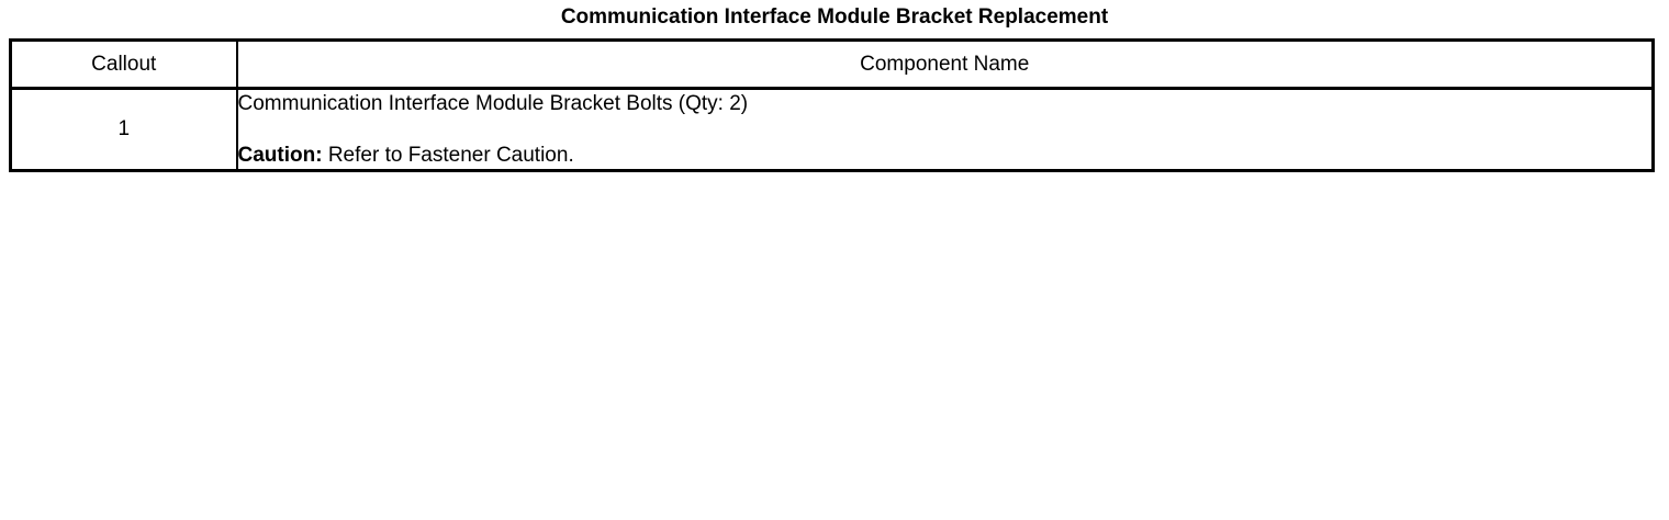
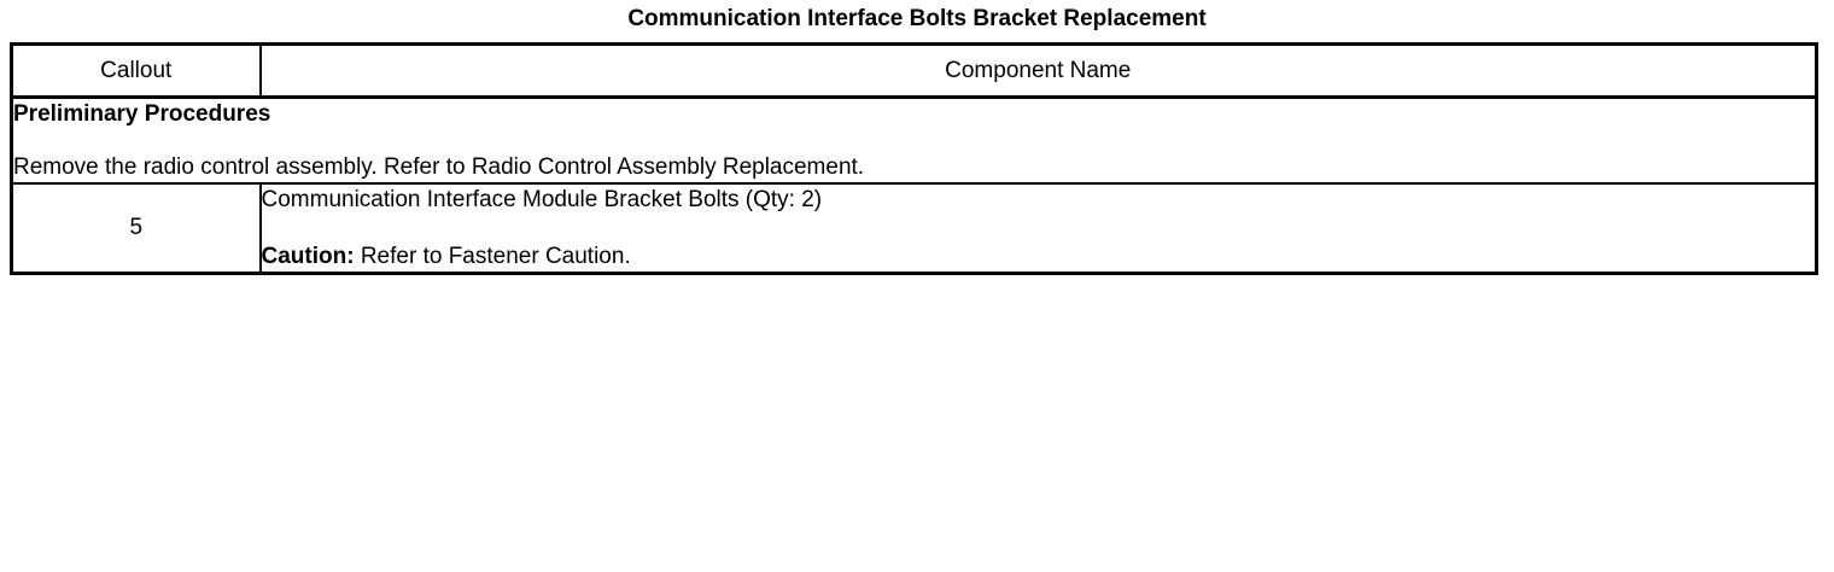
- Communication Interface Module Bracket Replacement
+ Communication Interface Bolts Bracket Replacement
  Callout	Component Name
+ Preliminary Procedures Remove the radio control assembly. Refer to Radio Control Assembly Replacement.
- 1	Communication Interface Module Bracket Bolts (Qty: 2) Caution: Refer to Fastener Caution.
+ 5	Communication Interface Module Bracket Bolts (Qty: 2) Caution: Refer to Fastener Caution.
